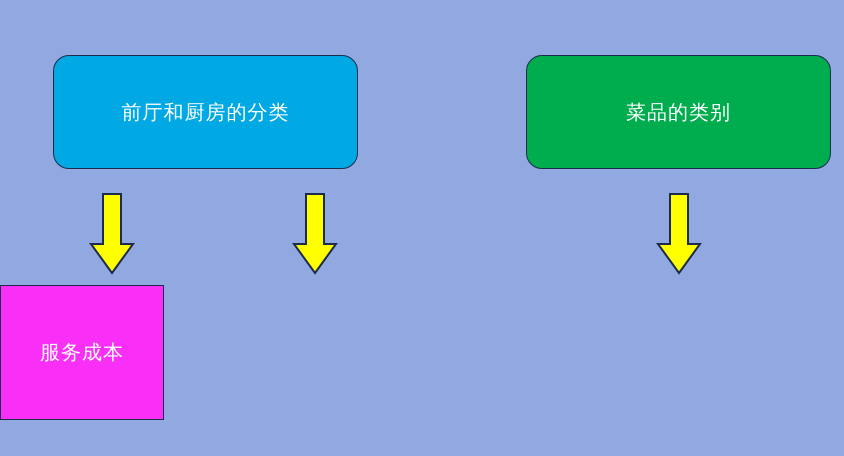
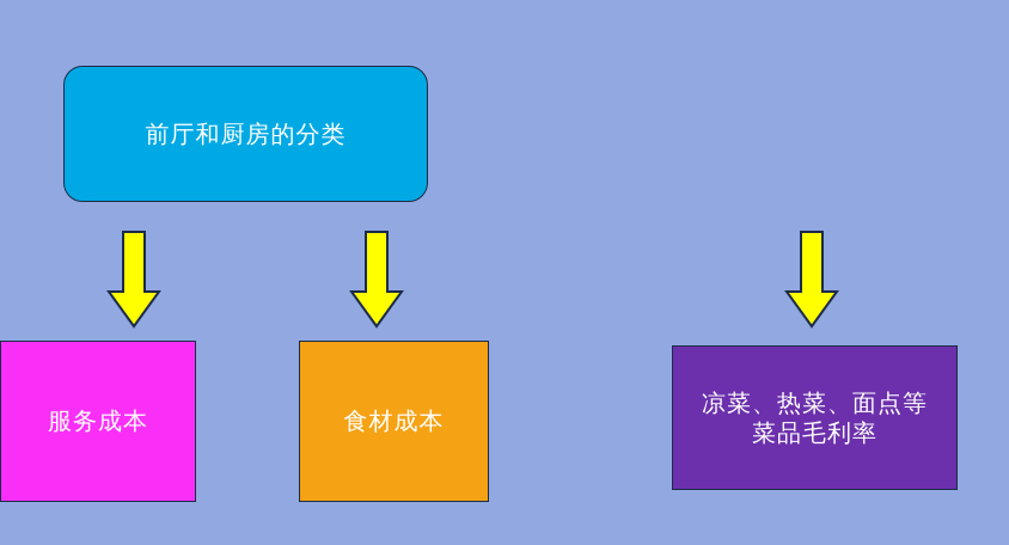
  前厅和厨房的分类
- 菜品的类别
  服务成本
+ 食材成本
+ 凉菜、热菜、面点等
+ 菜品毛利率
